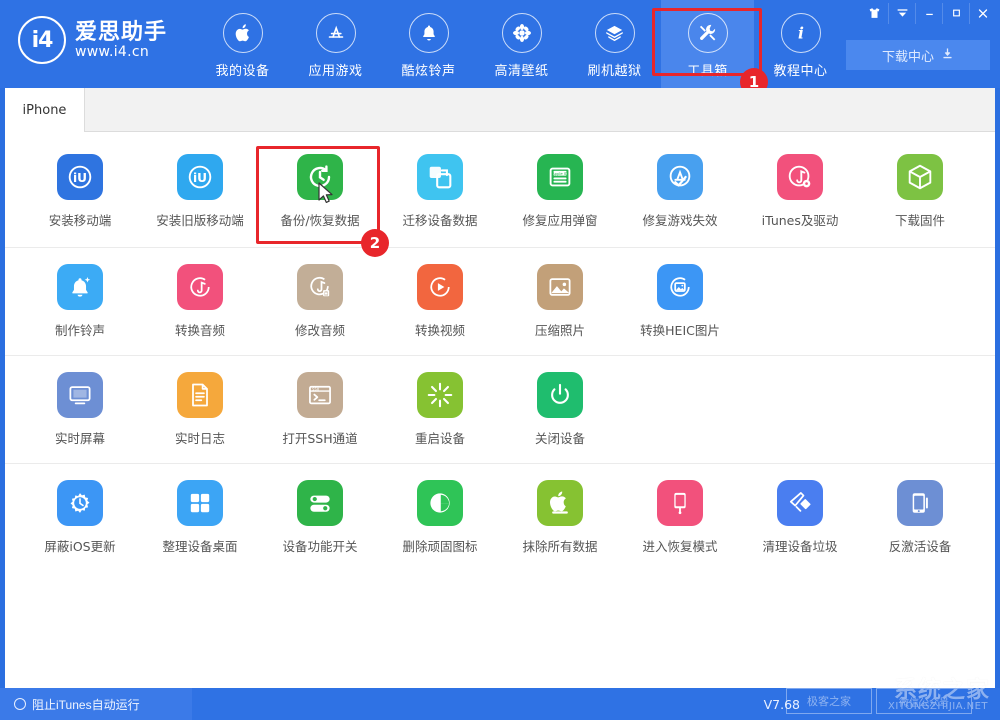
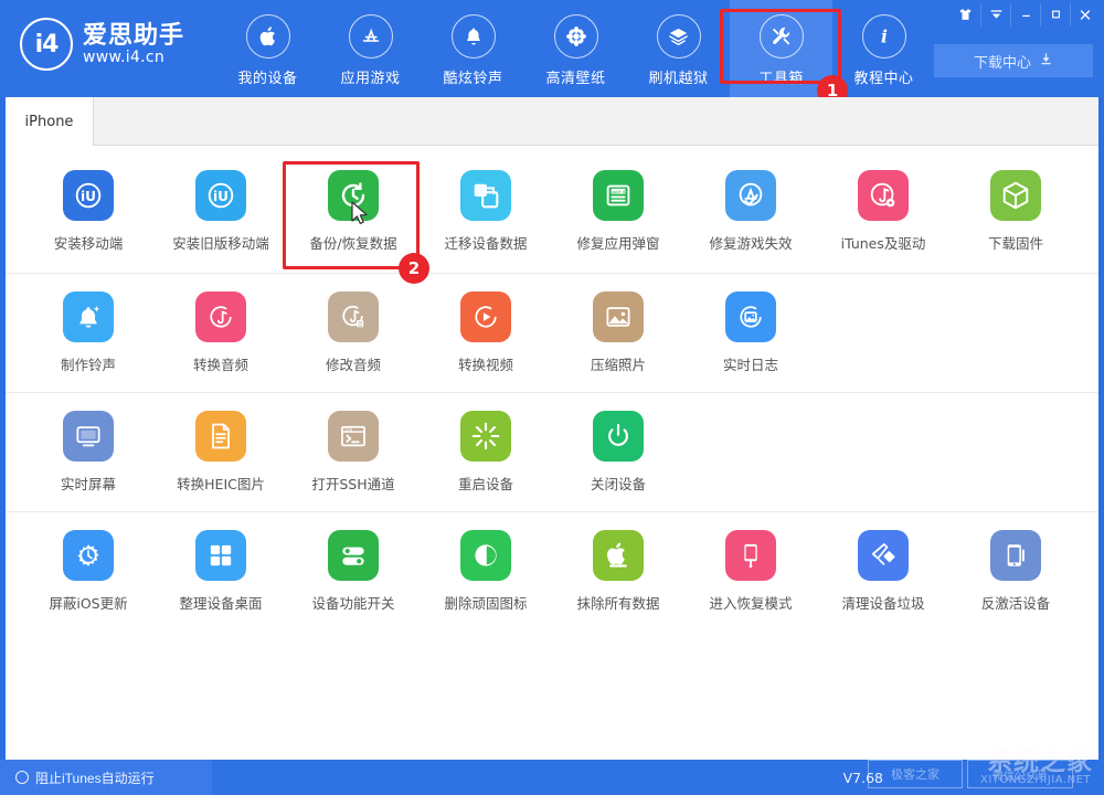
  i4
  爱思助手
  www.i4.cn
  我的设备
  应用游戏
  酷炫铃声
  高清壁纸
  刷机越狱
  工具箱
  i
  教程中心
  下载中心
  1
  iPhone
  iU
  安装移动端
  iU
  安装旧版移动端
  备份/恢复数据
  迁移设备数据
  修复应用弹窗
  修复游戏失效
  iTunes及驱动
  下载固件
  制作铃声
  转换音频
  修改音频
  转换视频
  压缩照片
- 转换HEIC图片
+ 实时日志
  实时屏幕
- 实时日志
+ 转换HEIC图片
  打开SSH通道
  重启设备
  关闭设备
  屏蔽iOS更新
  整理设备桌面
  设备功能开关
  删除顽固图标
  抹除所有数据
  进入恢复模式
  清理设备垃圾
  反激活设备
  2
  阻止iTunes自动运行
  V7.68
  系统之家
  XITONGZHIJIA.NET
  极客之家
  微信公众号
